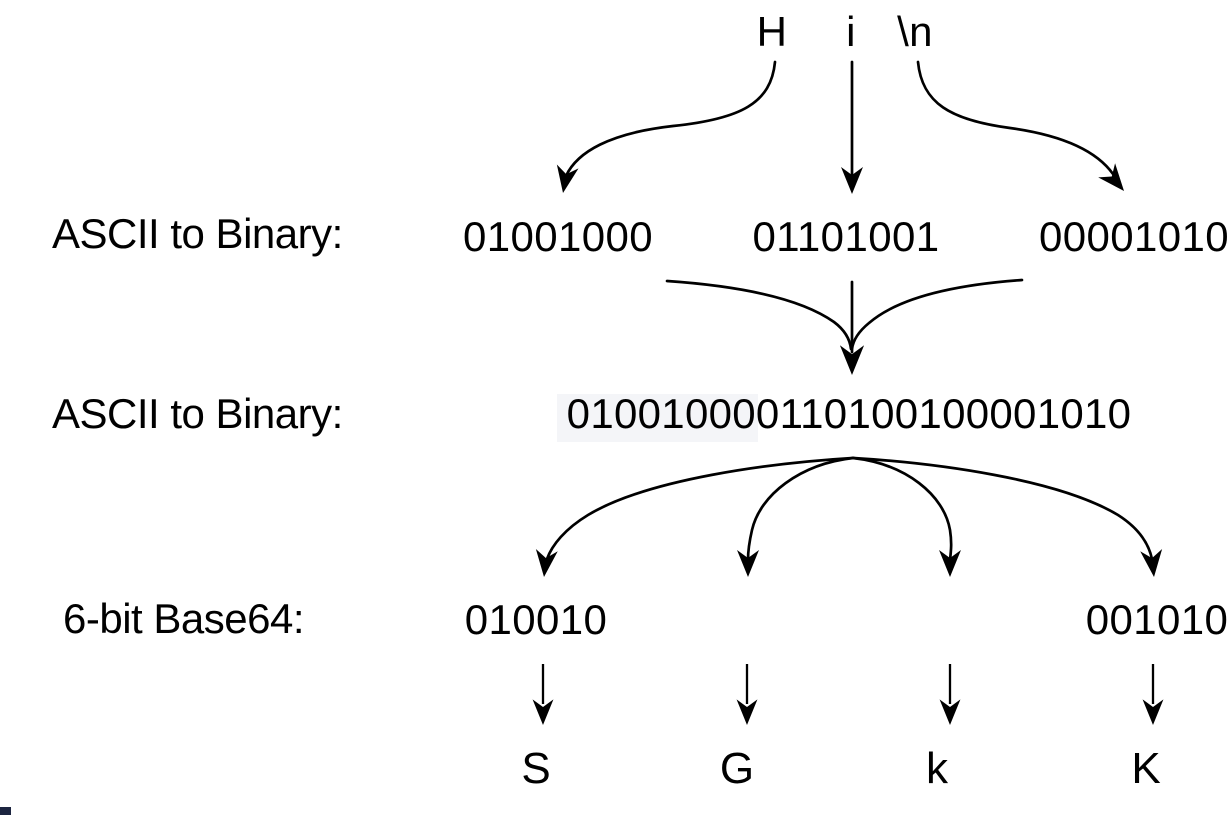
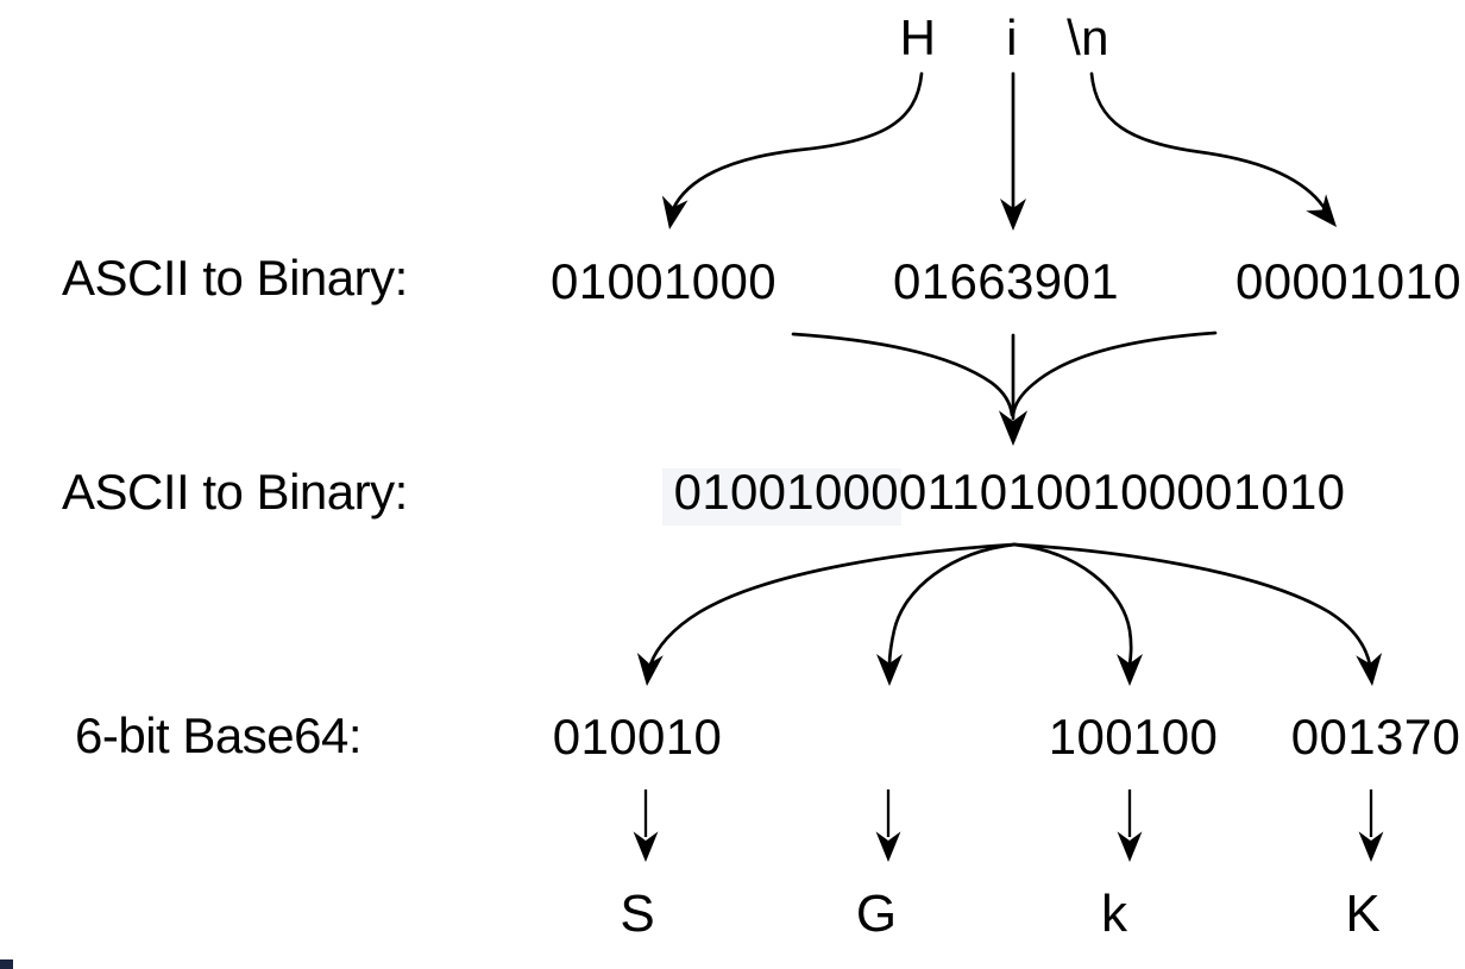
  H
  i
  \n
  ASCII to Binary:
  01001000
- 01101001
+ 01663901
  00001010
  ASCII to Binary:
  010010000110100100001010
  6-bit Base64:
  010010
+ 100100
- 001010
+ 001370
  S
  G
  k
  K
